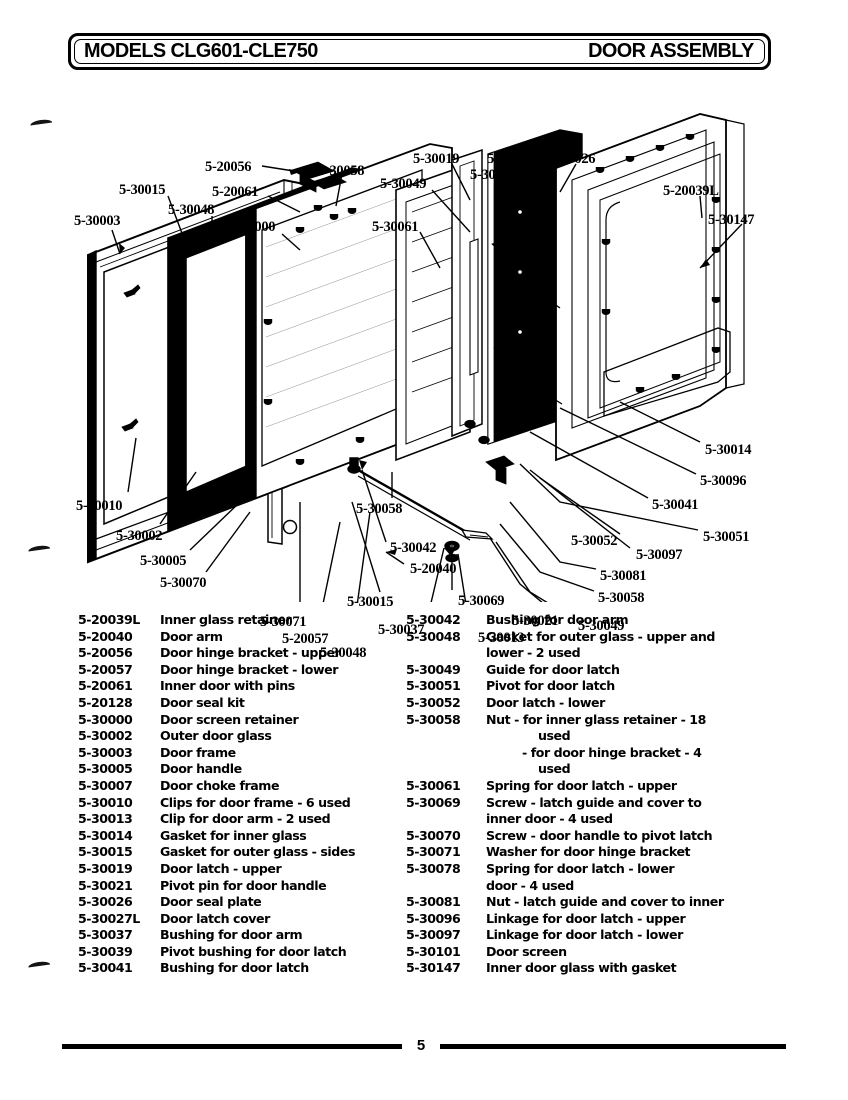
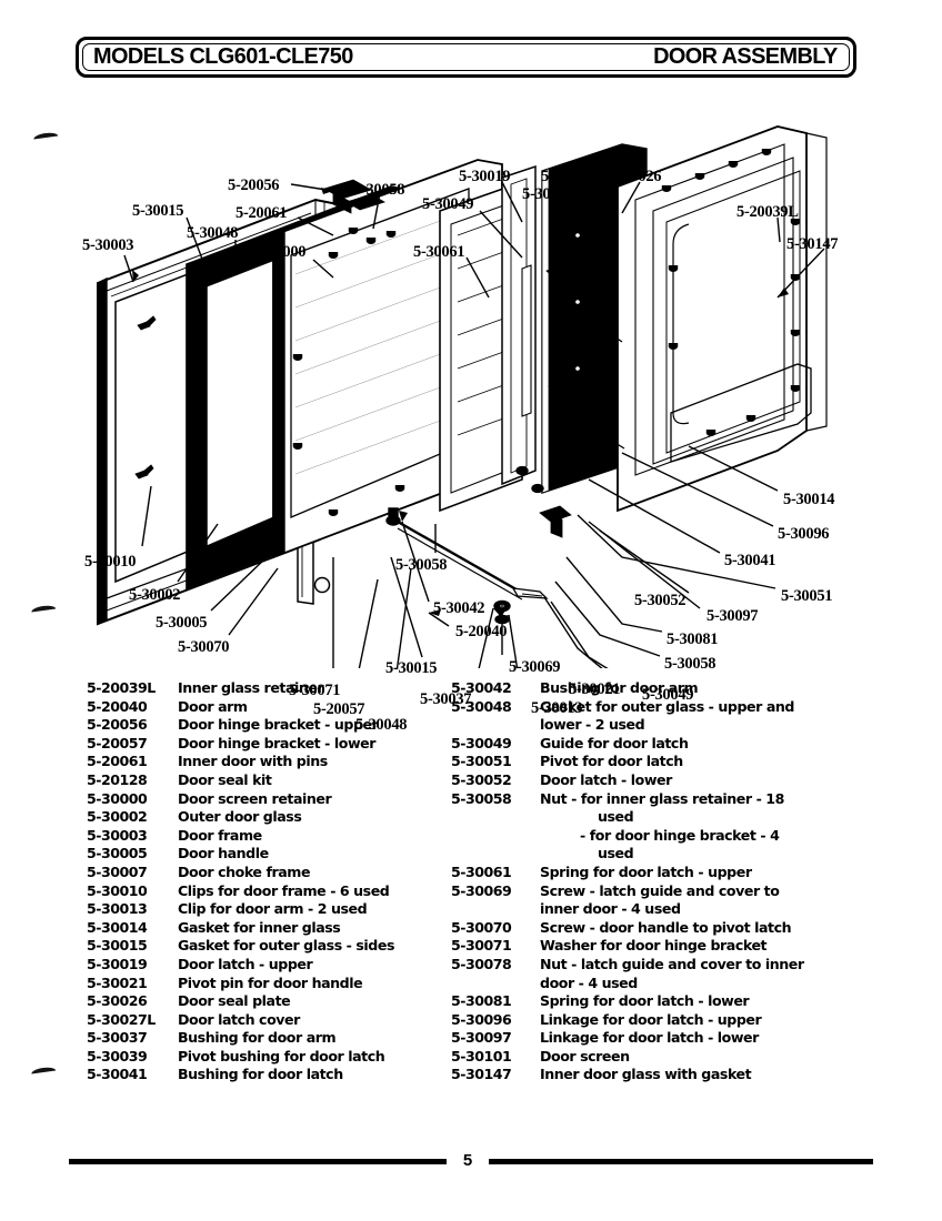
  MODELS CLG601-CLE750
  DOOR ASSEMBLY
  5-20056
  5-30058
  5-30019
  5-30101
  5-30026
  5-30015
  5-20061
  5-30049
  5-30007
  5-20039L
  5-30048
  5-30147
  5-30003
  5-30000
  5-30061
  5-30014
  5-30096
  5-30041
  5-30010
  5-30058
  5-30051
  5-30002
  5-30052
  5-30097
  5-30042
  5-30005
  5-30081
  5-20040
  5-30070
  5-30058
  5-30015
  5-30069
  5-30071
  5-30021
  5-30049
  5-30037
  5-30013
  5-20057
  5-30048
  5-20039L
  Inner glass retainer
  5-20040
  Door arm
  5-20056
  Door hinge bracket - upper
  5-20057
  Door hinge bracket - lower
  5-20061
  Inner door with pins
  5-20128
  Door seal kit
  5-30000
  Door screen retainer
  5-30002
  Outer door glass
  5-30003
  Door frame
  5-30005
  Door handle
  5-30007
  Door choke frame
  5-30010
  Clips for door frame - 6 used
  5-30013
  Clip for door arm - 2 used
  5-30014
  Gasket for inner glass
  5-30015
  Gasket for outer glass - sides
  5-30019
  Door latch - upper
  5-30021
  Pivot pin for door handle
  5-30026
  Door seal plate
  5-30027L
  Door latch cover
  5-30037
  Bushing for door arm
  5-30039
  Pivot bushing for door latch
  5-30041
  Bushing for door latch
  5-30042
  Bushing for door arm
  5-30048
  Gasket for outer glass - upper and
  lower - 2 used
  5-30049
  Guide for door latch
  5-30051
  Pivot for door latch
  5-30052
  Door latch - lower
  5-30058
  Nut - for inner glass retainer - 18
  used
  - for door hinge bracket - 4
  used
  5-30061
  Spring for door latch - upper
  5-30069
  Screw - latch guide and cover to
  inner door - 4 used
  5-30070
  Screw - door handle to pivot latch
  5-30071
  Washer for door hinge bracket
  5-30078
- Spring for door latch - lower
+ Nut - latch guide and cover to inner
  door - 4 used
  5-30081
- Nut - latch guide and cover to inner
+ Spring for door latch - lower
  5-30096
  Linkage for door latch - upper
  5-30097
  Linkage for door latch - lower
  5-30101
  Door screen
  5-30147
  Inner door glass with gasket
  5
